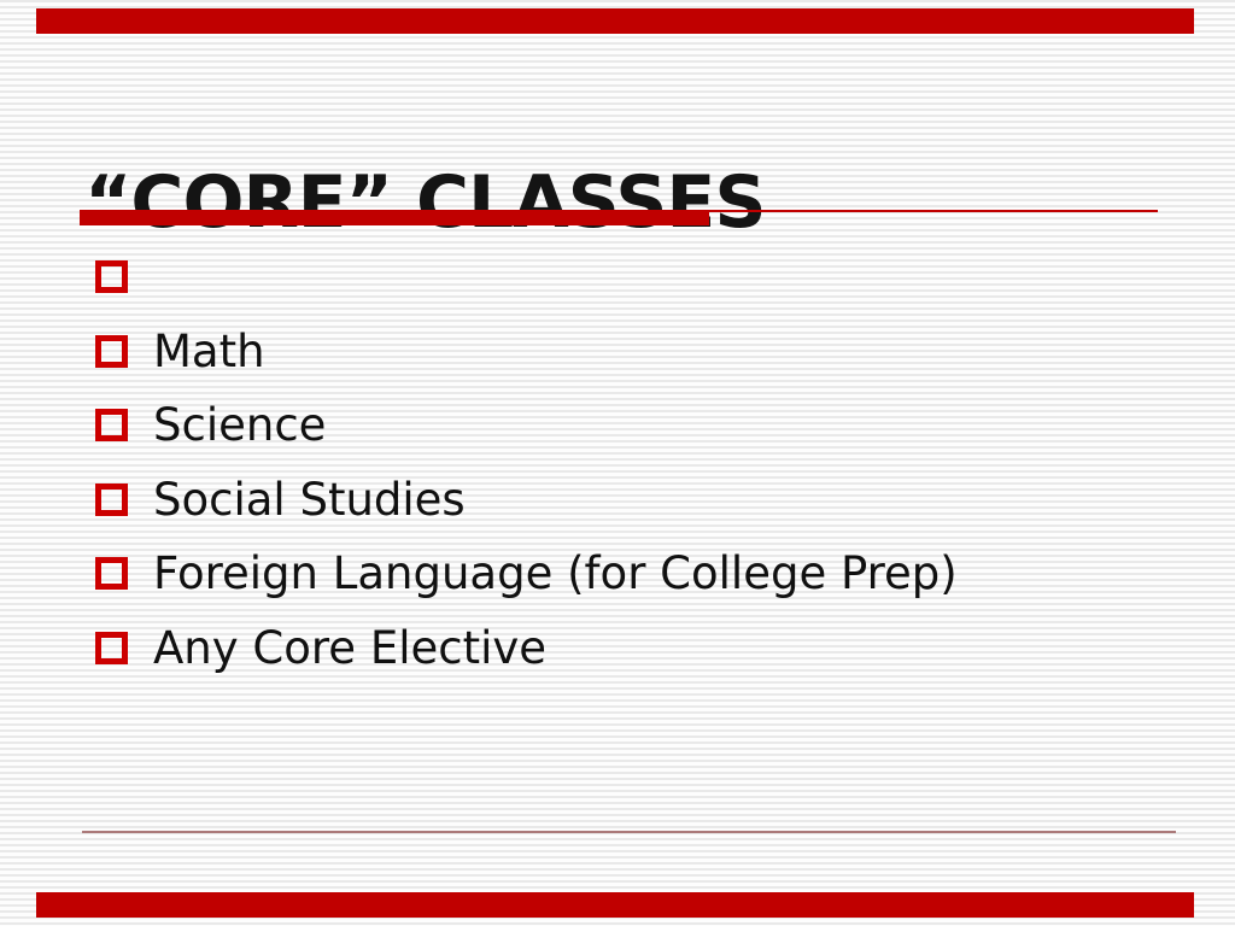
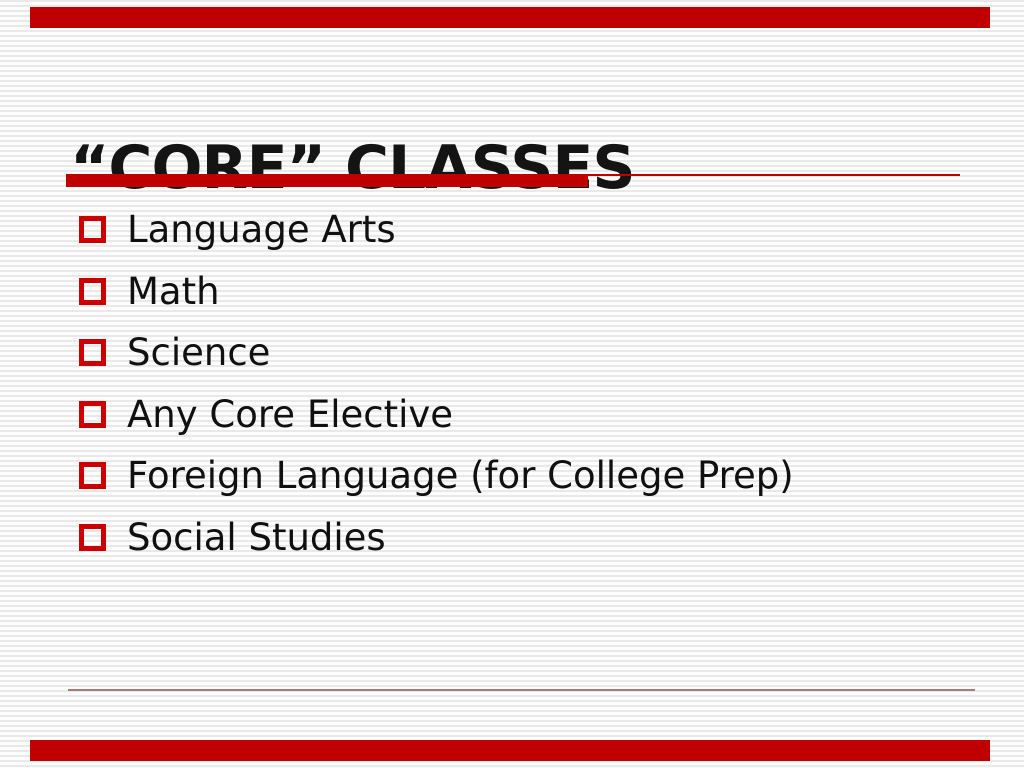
  “CORE” CLASSES
+ Language Arts
  Math
  Science
- Social Studies
+ Any Core Elective
  Foreign Language (for College Prep)
- Any Core Elective
+ Social Studies
